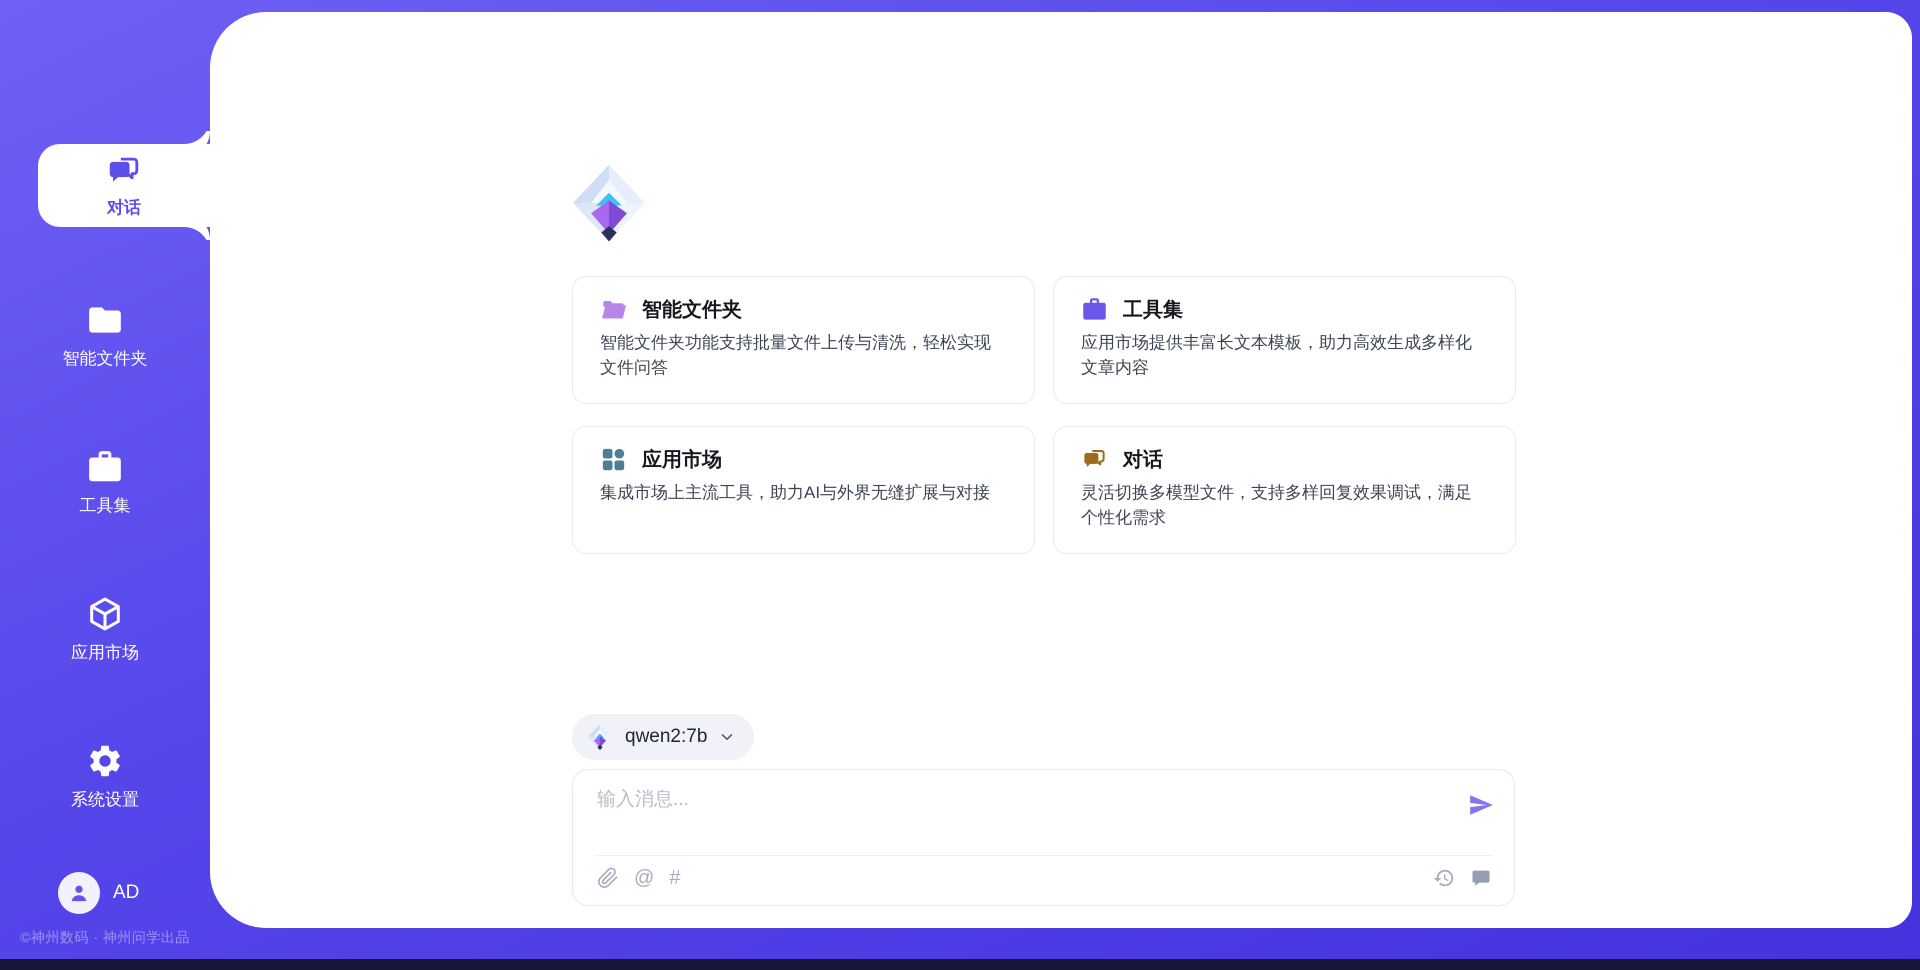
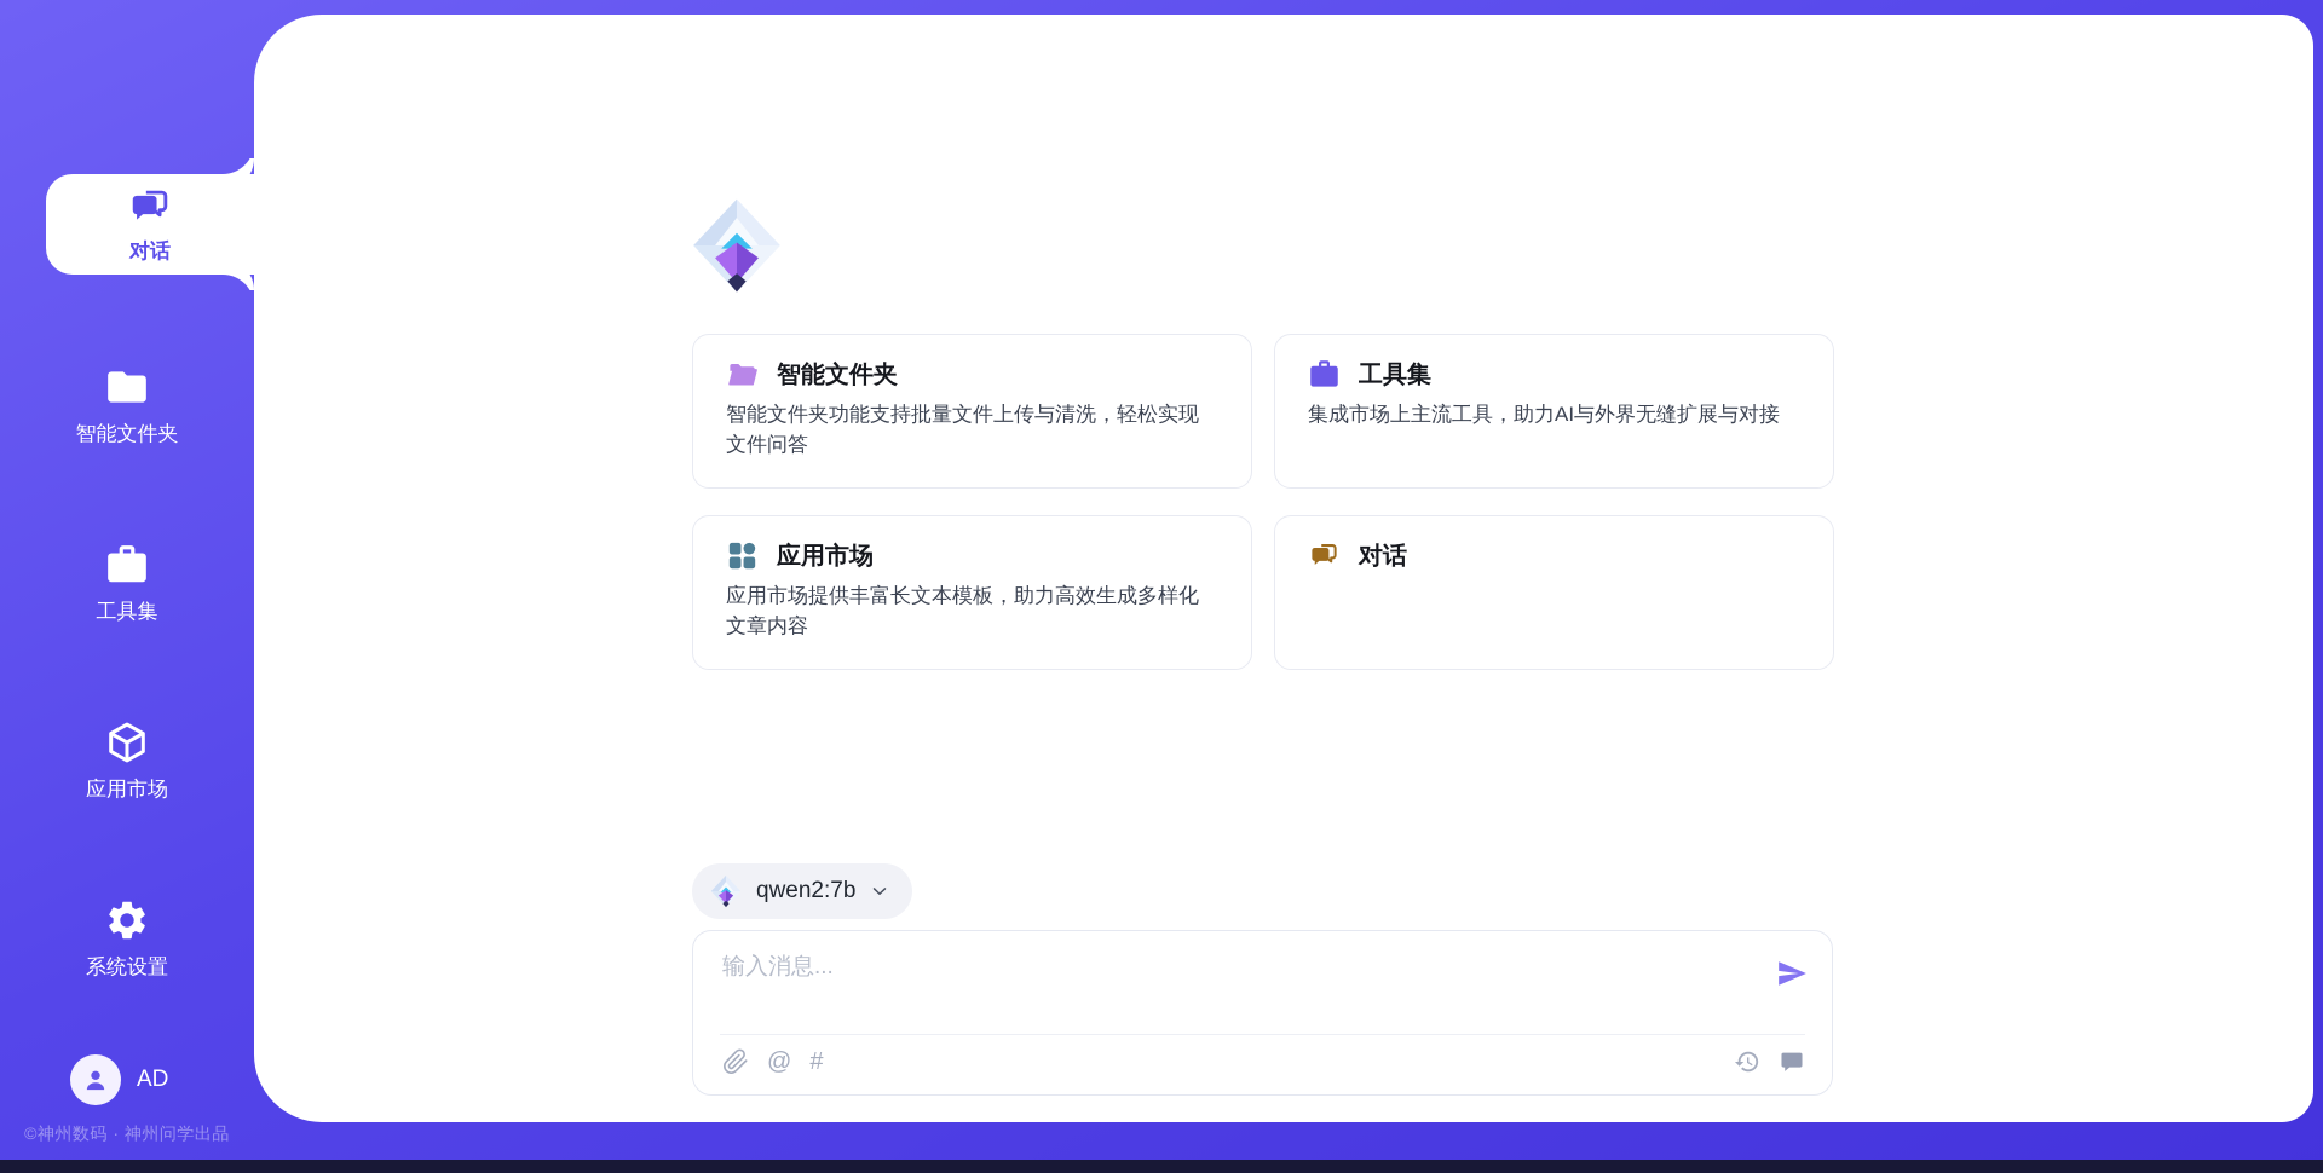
  对话
  智能文件夹
  工具集
  应用市场
  系统设置
  AD
  ©神州数码 · 神州问学出品
  智能文件夹
  智能文件夹功能支持批量文件上传与清洗，轻松实现文件问答
  工具集
- 应用市场提供丰富长文本模板，助力高效生成多样化文章内容
+ 集成市场上主流工具，助力AI与外界无缝扩展与对接
  应用市场
- 集成市场上主流工具，助力AI与外界无缝扩展与对接
+ 应用市场提供丰富长文本模板，助力高效生成多样化文章内容
  对话
- 灵活切换多模型文件，支持多样回复效果调试，满足个性化需求
  qwen2:7b
  输入消息...
  @
  #
